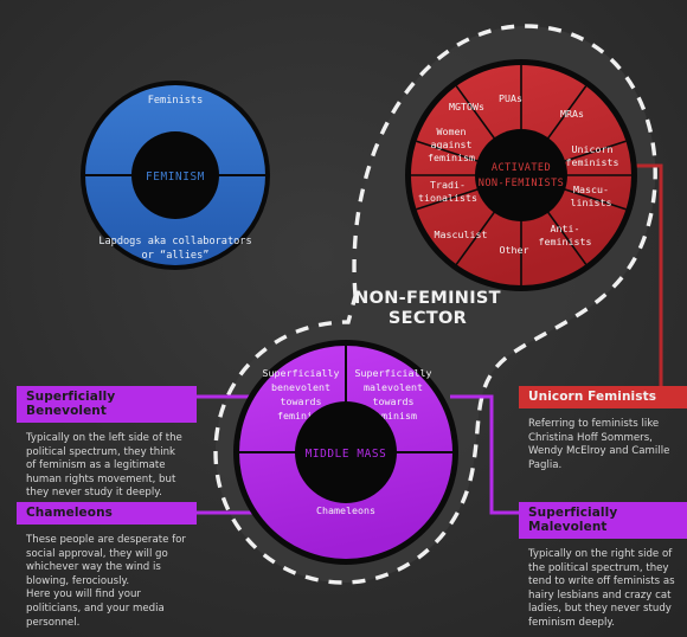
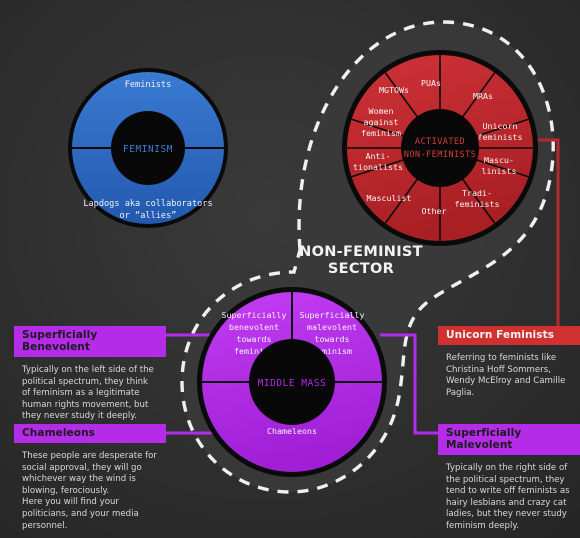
  Feminists
  Lapdogs aka collaborators
  or “allies”
  FEMINISM
  PUAs
  MRAs
  Unicorn
  feminists
  Mascu-
  linists
- Anti-
+ Tradi-
  feminists
  Other
  Masculist
- Tradi-
+ Anti-
  tionalists
  Women
  against
  feminism
  MGTOWs
  ACTIVATED
  NON-FEMINISTS
  NON-FEMINIST
  SECTOR
  Superficially
  benevolent
  towards
  femini
  Superficially
  malevolent
  towards
  minism
  Chameleons
  MIDDLE MASS
  Superficially Benevolent
  Typically on the left side of the
  political spectrum, they think
  of feminism as a legitimate
  human rights movement, but
  they never study it deeply.
  Chameleons
  These people are desperate for
  social approval, they will go
  whichever way the wind is
  blowing, ferociously.
  Here you will find your
  politicians, and your media
  personnel.
  Unicorn Feminists
  Referring to feminists like
  Christina Hoff Sommers,
  Wendy McElroy and Camille
  Paglia.
  Superficially Malevolent
  Typically on the right side of
  the political spectrum, they
  tend to write off feminists as
  hairy lesbians and crazy cat
  ladies, but they never study
  feminism deeply.
